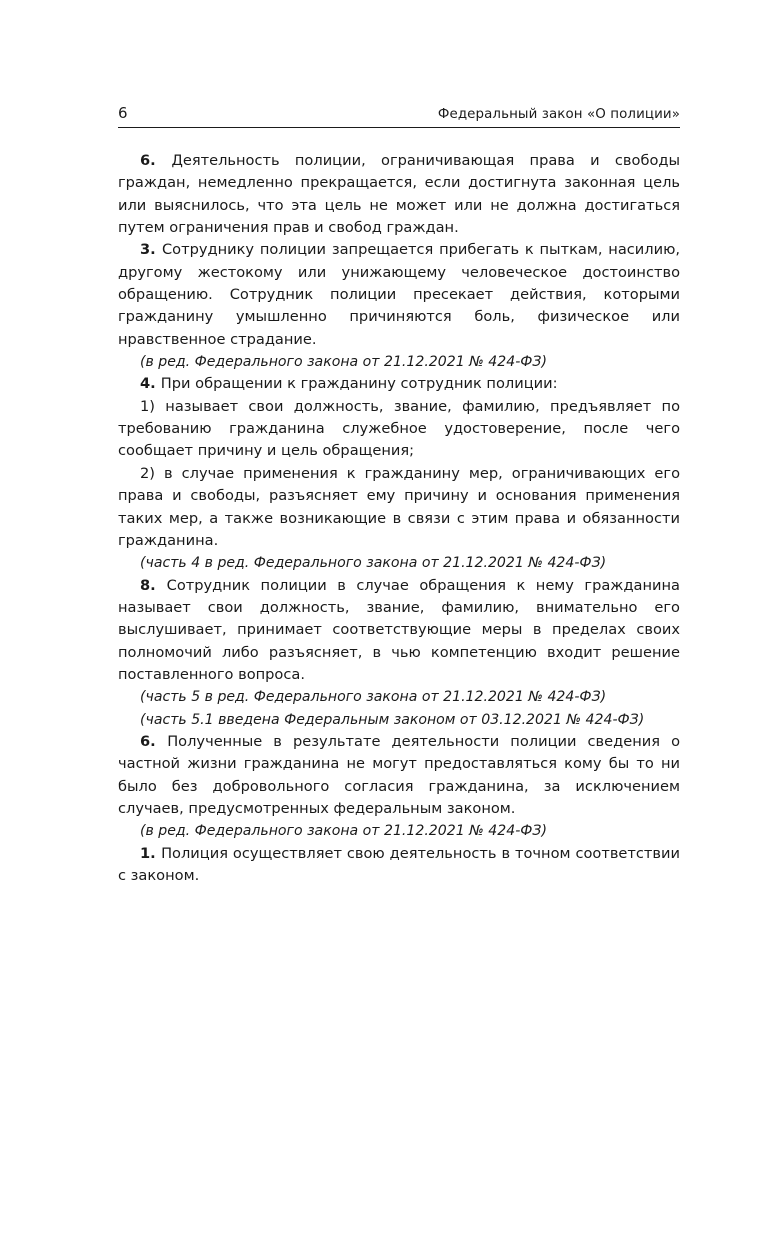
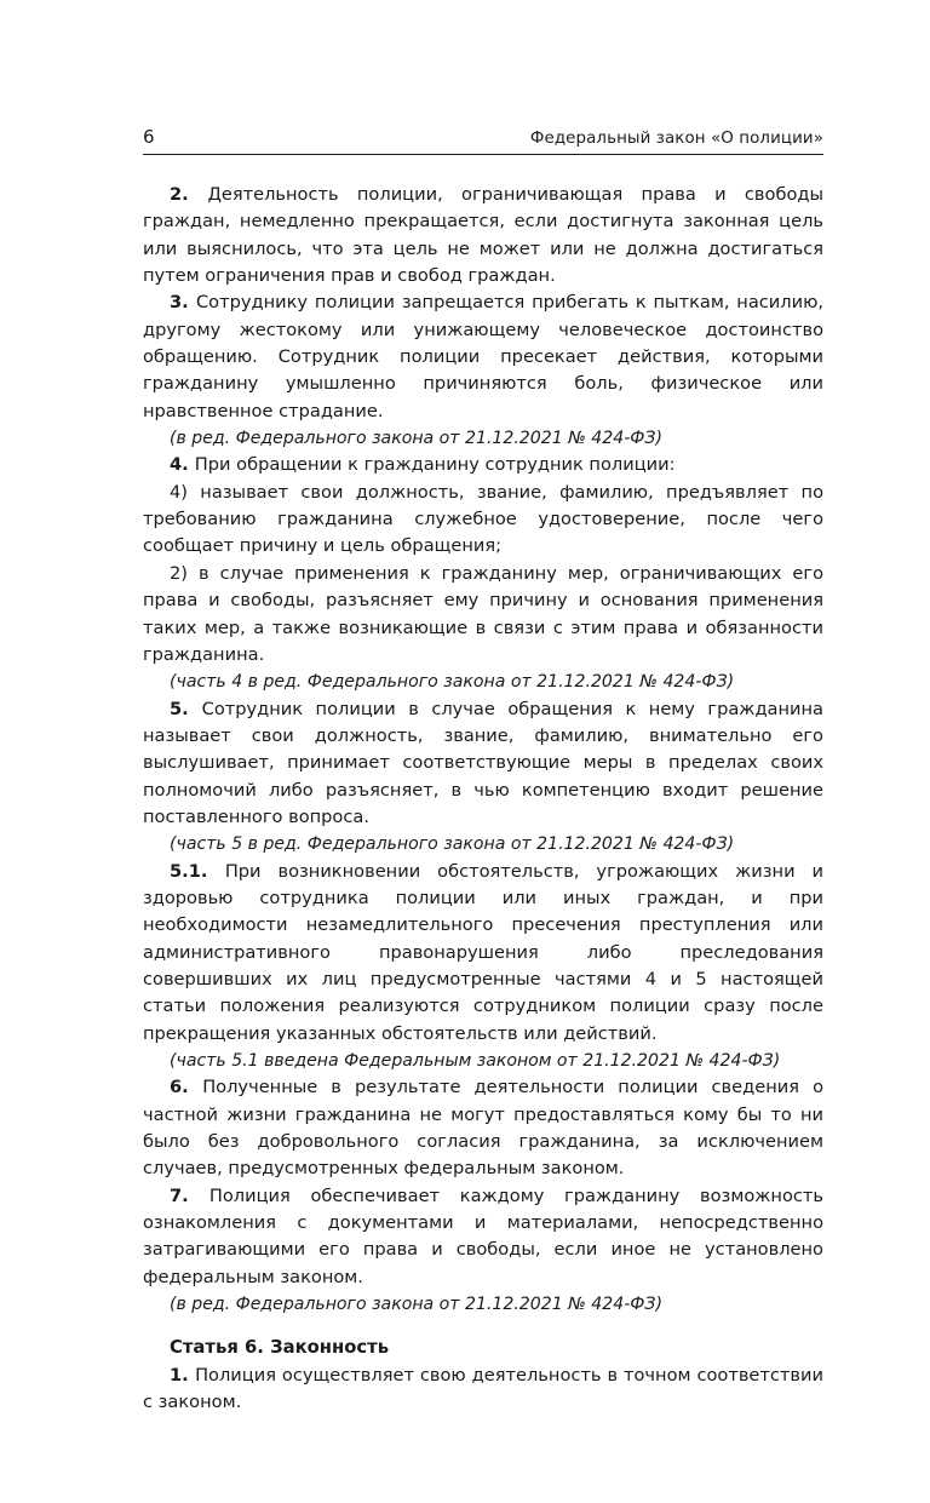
  6
  Федеральный закон «О полиции»
- 6. Деятельность полиции, ограничивающая права и свободы граждан, немедленно прекращается, если достигнута законная цель или выяснилось, что эта цель не может или не должна достигаться путем ограничения прав и свобод граждан.
+ 2. Деятельность полиции, ограничивающая права и свободы граждан, немедленно прекращается, если достигнута законная цель или выяснилось, что эта цель не может или не должна достигаться путем ограничения прав и свобод граждан.
  3. Сотруднику полиции запрещается прибегать к пыткам, насилию, другому жестокому или унижающему человеческое достоинство обращению. Сотрудник полиции пресекает действия, которыми гражданину умышленно причиняются боль, физическое или нравственное страдание.
  (в ред. Федерального закона от 21.12.2021 № 424-ФЗ)
  4. При обращении к гражданину сотрудник полиции:
- 1) называет свои должность, звание, фамилию, предъявляет по требованию гражданина служебное удостоверение, после чего сообщает причину и цель обращения;
+ 4) называет свои должность, звание, фамилию, предъявляет по требованию гражданина служебное удостоверение, после чего сообщает причину и цель обращения;
  2) в случае применения к гражданину мер, ограничивающих его права и свободы, разъясняет ему причину и основания применения таких мер, а также возникающие в связи с этим права и обязанности гражданина.
  (часть 4 в ред. Федерального закона от 21.12.2021 № 424-ФЗ)
- 8. Сотрудник полиции в случае обращения к нему гражданина называет свои должность, звание, фамилию, внимательно его выслушивает, принимает соответствующие меры в пределах своих полномочий либо разъясняет, в чью компетенцию входит решение поставленного вопроса.
+ 5. Сотрудник полиции в случае обращения к нему гражданина называет свои должность, звание, фамилию, внимательно его выслушивает, принимает соответствующие меры в пределах своих полномочий либо разъясняет, в чью компетенцию входит решение поставленного вопроса.
  (часть 5 в ред. Федерального закона от 21.12.2021 № 424-ФЗ)
+ 5.1. При возникновении обстоятельств, угрожающих жизни и здоровью сотрудника полиции или иных граждан, и при необходимости незамедлительного пресечения преступления или административного правонарушения либо преследования совершивших их лиц предусмотренные частями 4 и 5 настоящей статьи положения реализуются сотрудником полиции сразу после прекращения указанных обстоятельств или действий.
- (часть 5.1 введена Федеральным законом от 03.12.2021 № 424-ФЗ)
+ (часть 5.1 введена Федеральным законом от 21.12.2021 № 424-ФЗ)
  6. Полученные в результате деятельности полиции сведения о частной жизни гражданина не могут предоставляться кому бы то ни было без добровольного согласия гражданина, за исключением случаев, предусмотренных федеральным законом.
+ 7. Полиция обеспечивает каждому гражданину возможность ознакомления с документами и материалами, непосредственно затрагивающими его права и свободы, если иное не установлено федеральным законом.
  (в ред. Федерального закона от 21.12.2021 № 424-ФЗ)
+ Статья 6. Законность
  1. Полиция осуществляет свою деятельность в точном соответствии с законом.
